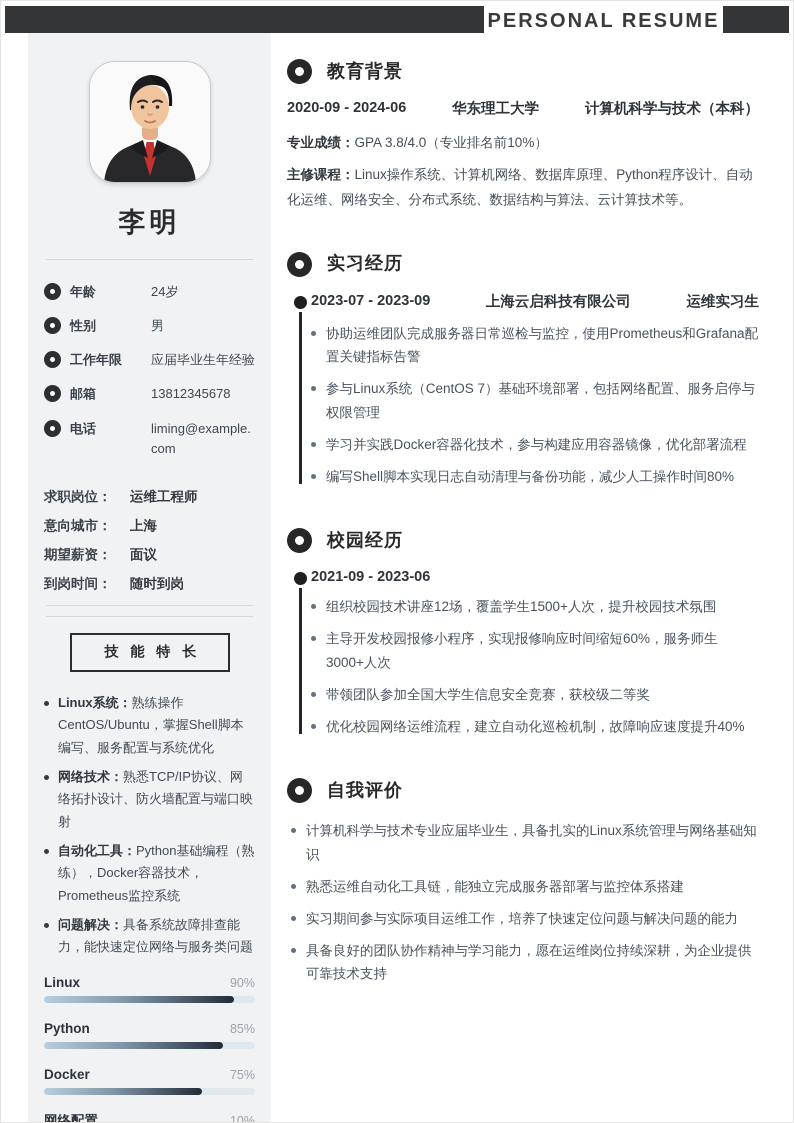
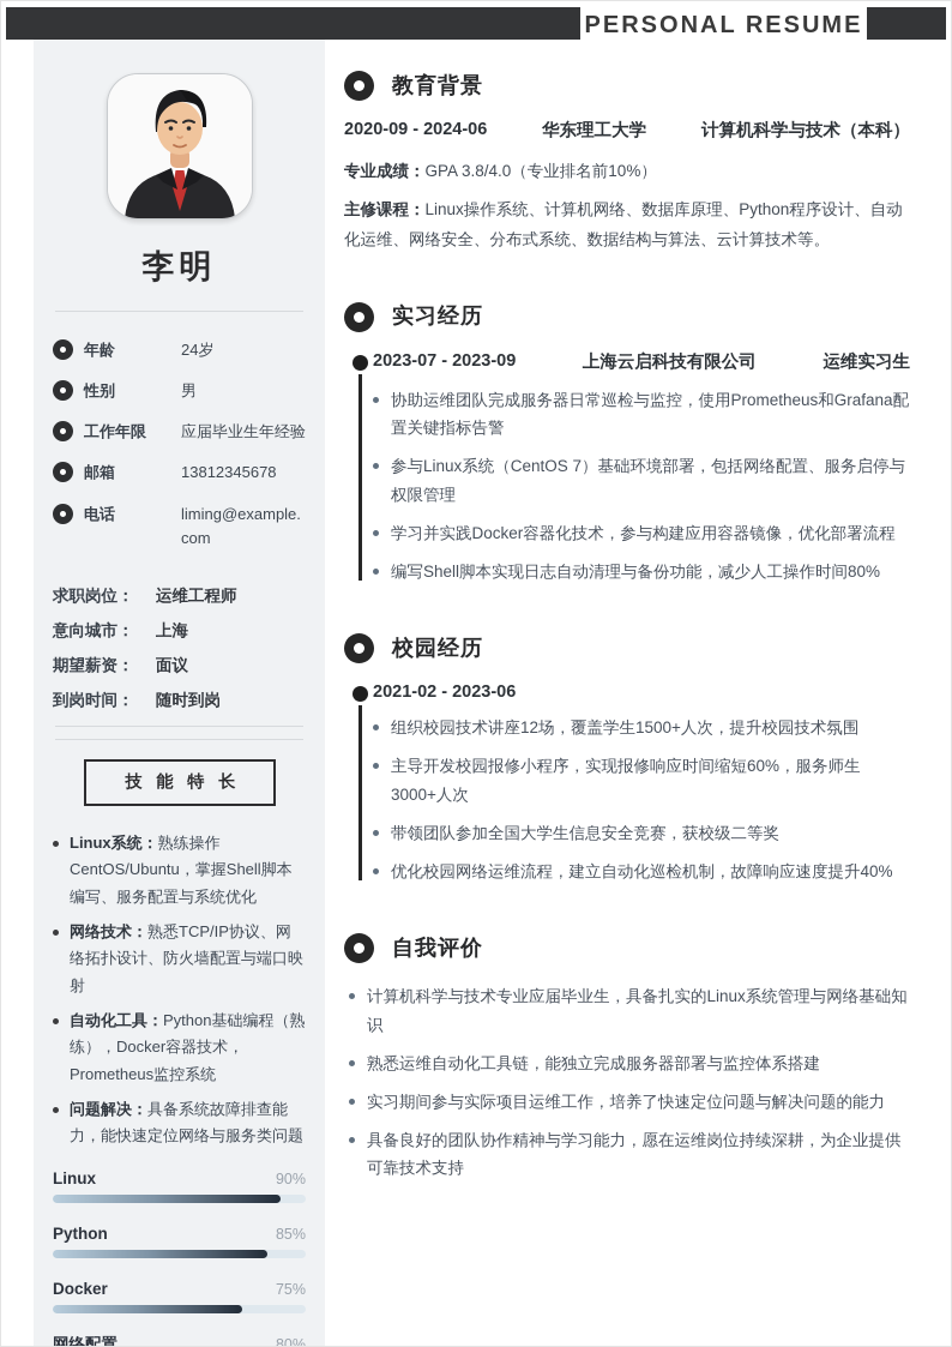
  PERSONAL RESUME
  李明
  年龄
  24岁
  性别
  男
  工作年限
  应届毕业生年经验
  邮箱
  13812345678
  电话
  liming@example.com
  求职岗位：
  运维工程师
  意向城市：
  上海
  期望薪资：
  面议
  到岗时间：
  随时到岗
  技 能 特 长
  Linux系统：熟练操作CentOS/Ubuntu，掌握Shell脚本编写、服务配置与系统优化
  网络技术：熟悉TCP/IP协议、网络拓扑设计、防火墙配置与端口映射
  自动化工具：Python基础编程（熟练），Docker容器技术，Prometheus监控系统
  问题解决：具备系统故障排查能力，能快速定位网络与服务类问题
  Linux
  90%
  Python
  85%
  Docker
  75%
  网络配置
- 10%
+ 80%
  教育背景
  2020-09 - 2024-06
  华东理工大学
  计算机科学与技术（本科）
  专业成绩：GPA 3.8/4.0（专业排名前10%）
  主修课程：Linux操作系统、计算机网络、数据库原理、Python程序设计、自动化运维、网络安全、分布式系统、数据结构与算法、云计算技术等。
  实习经历
  2023-07 - 2023-09
  上海云启科技有限公司
  运维实习生
  协助运维团队完成服务器日常巡检与监控，使用Prometheus和Grafana配置关键指标告警
  参与Linux系统（CentOS 7）基础环境部署，包括网络配置、服务启停与权限管理
  学习并实践Docker容器化技术，参与构建应用容器镜像，优化部署流程
  编写Shell脚本实现日志自动清理与备份功能，减少人工操作时间80%
  校园经历
- 2021-09 - 2023-06
+ 2021-02 - 2023-06
  组织校园技术讲座12场，覆盖学生1500+人次，提升校园技术氛围
  主导开发校园报修小程序，实现报修响应时间缩短60%，服务师生3000+人次
  带领团队参加全国大学生信息安全竞赛，获校级二等奖
  优化校园网络运维流程，建立自动化巡检机制，故障响应速度提升40%
  自我评价
  计算机科学与技术专业应届毕业生，具备扎实的Linux系统管理与网络基础知识
  熟悉运维自动化工具链，能独立完成服务器部署与监控体系搭建
  实习期间参与实际项目运维工作，培养了快速定位问题与解决问题的能力
  具备良好的团队协作精神与学习能力，愿在运维岗位持续深耕，为企业提供可靠技术支持
